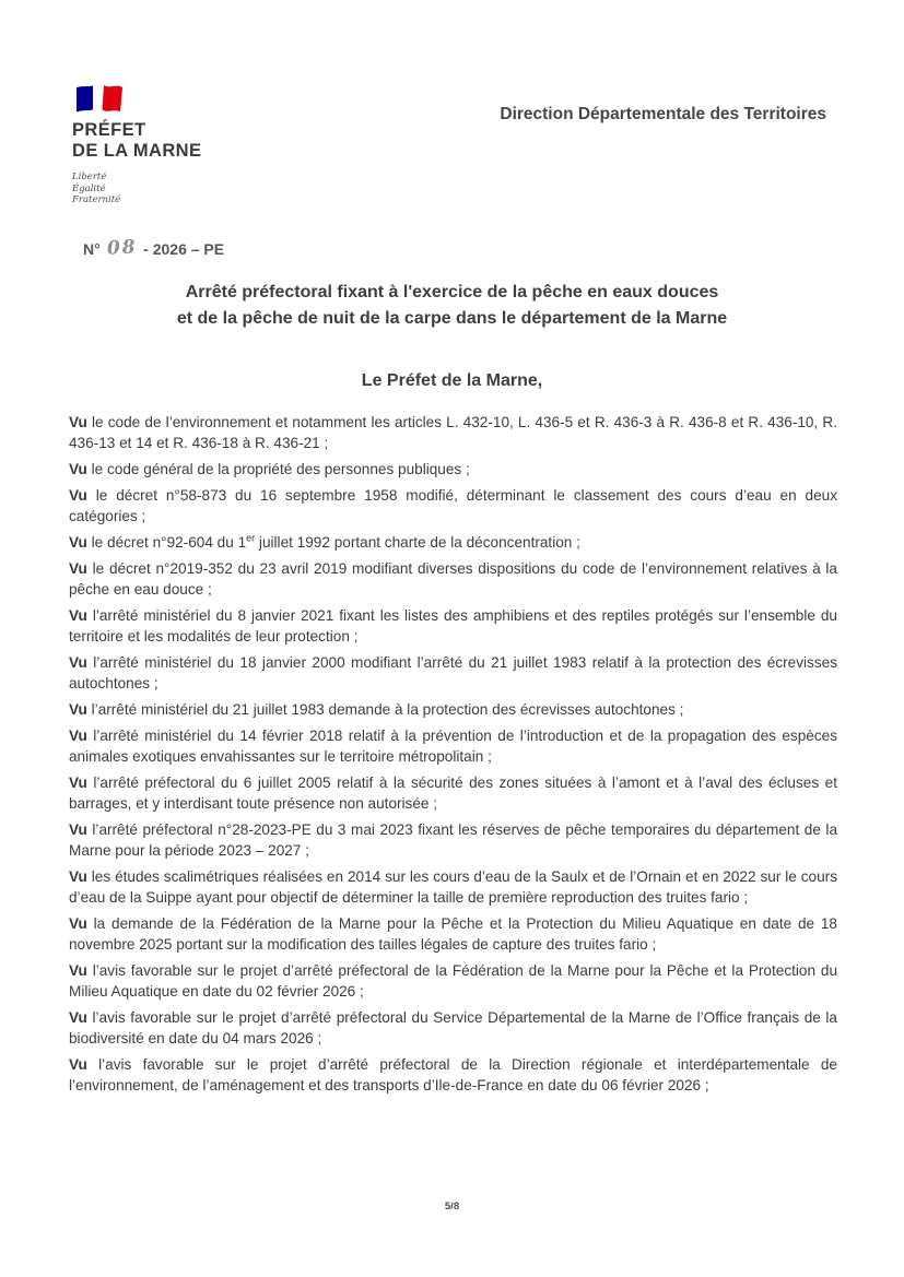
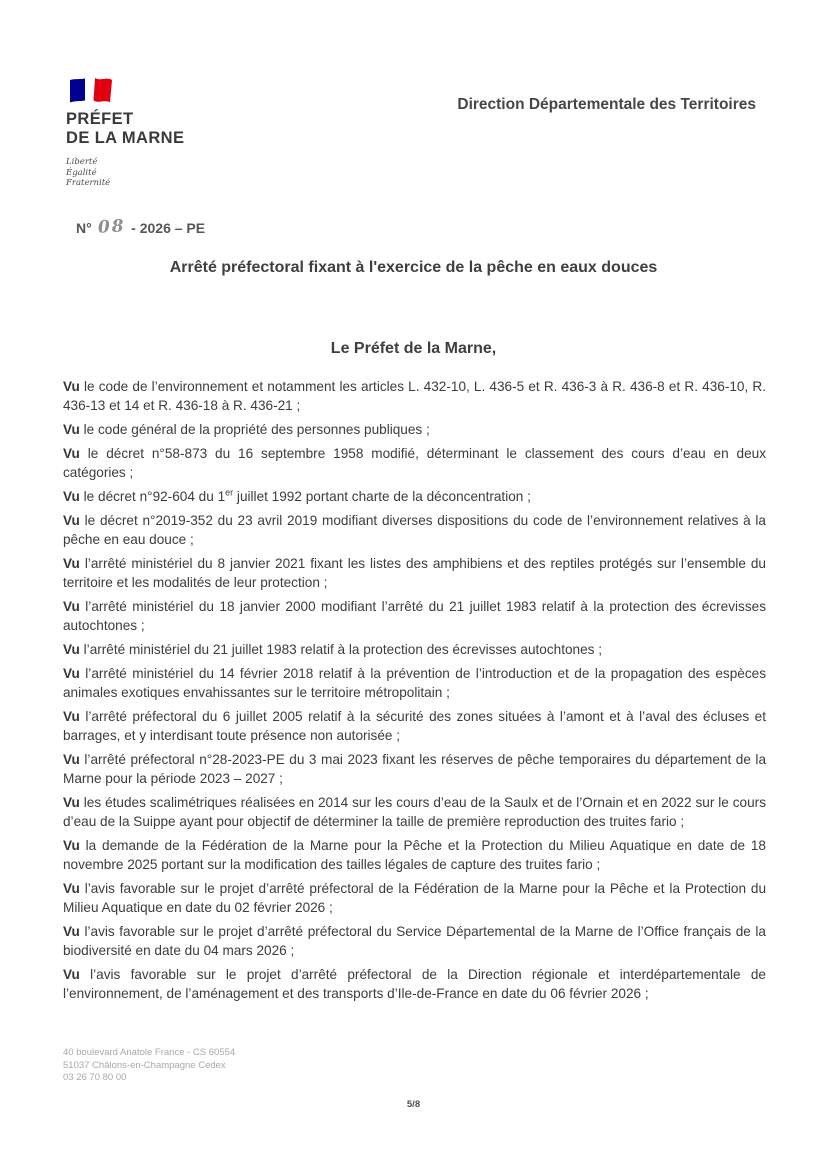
  PRÉFET
  DE LA MARNE
  Liberté
  Égalité
  Fraternité
  Direction Départementale des Territoires
  Arrêté préfectoral fixant à l'exercice de la pêche en eaux douces
- et de la pêche de nuit de la carpe dans le département de la Marne
  Le Préfet de la Marne,
  Vu le code de l’environnement et notamment les articles L. 432-10, L. 436-5 et R. 436-3 à R. 436-8 et R. 436-10, R. 436-13 et 14 et R. 436-18 à R. 436-21 ;
  Vu le code général de la propriété des personnes publiques ;
  Vu le décret n°58-873 du 16 septembre 1958 modifié, déterminant le classement des cours d’eau en deux catégories ;
  Vu le décret n°92-604 du 1er juillet 1992 portant charte de la déconcentration ;
  Vu le décret n°2019-352 du 23 avril 2019 modifiant diverses dispositions du code de l’environnement relatives à la pêche en eau douce ;
  Vu l’arrêté ministériel du 8 janvier 2021 fixant les listes des amphibiens et des reptiles protégés sur l’ensemble du territoire et les modalités de leur protection ;
  Vu l’arrêté ministériel du 18 janvier 2000 modifiant l’arrêté du 21 juillet 1983 relatif à la protection des écrevisses autochtones ;
- Vu l’arrêté ministériel du 21 juillet 1983 demande à la protection des écrevisses autochtones ;
+ Vu l’arrêté ministériel du 21 juillet 1983 relatif à la protection des écrevisses autochtones ;
  Vu l’arrêté ministériel du 14 février 2018 relatif à la prévention de l’introduction et de la propagation des espèces animales exotiques envahissantes sur le territoire métropolitain ;
  Vu l’arrêté préfectoral du 6 juillet 2005 relatif à la sécurité des zones situées à l’amont et à l’aval des écluses et barrages, et y interdisant toute présence non autorisée ;
  Vu l’arrêté préfectoral n°28-2023-PE du 3 mai 2023 fixant les réserves de pêche temporaires du département de la Marne pour la période 2023 – 2027 ;
  Vu les études scalimétriques réalisées en 2014 sur les cours d’eau de la Saulx et de l’Ornain et en 2022 sur le cours d’eau de la Suippe ayant pour objectif de déterminer la taille de première reproduction des truites fario ;
  Vu la demande de la Fédération de la Marne pour la Pêche et la Protection du Milieu Aquatique en date de 18 novembre 2025 portant sur la modification des tailles légales de capture des truites fario ;
  Vu l’avis favorable sur le projet d’arrêté préfectoral de la Fédération de la Marne pour la Pêche et la Protection du Milieu Aquatique en date du 02 février 2026 ;
  Vu l’avis favorable sur le projet d’arrêté préfectoral du Service Départemental de la Marne de l’Office français de la biodiversité en date du 04 mars 2026 ;
  Vu l’avis favorable sur le projet d’arrêté préfectoral de la Direction régionale et interdépartementale de l’environnement, de l’aménagement et des transports d’Ile-de-France en date du 06 février 2026 ;
+ 40 boulevard Anatole France - CS 60554
+ 51037 Châlons-en-Champagne Cedex
+ 03 26 70 80 00
  5/8
